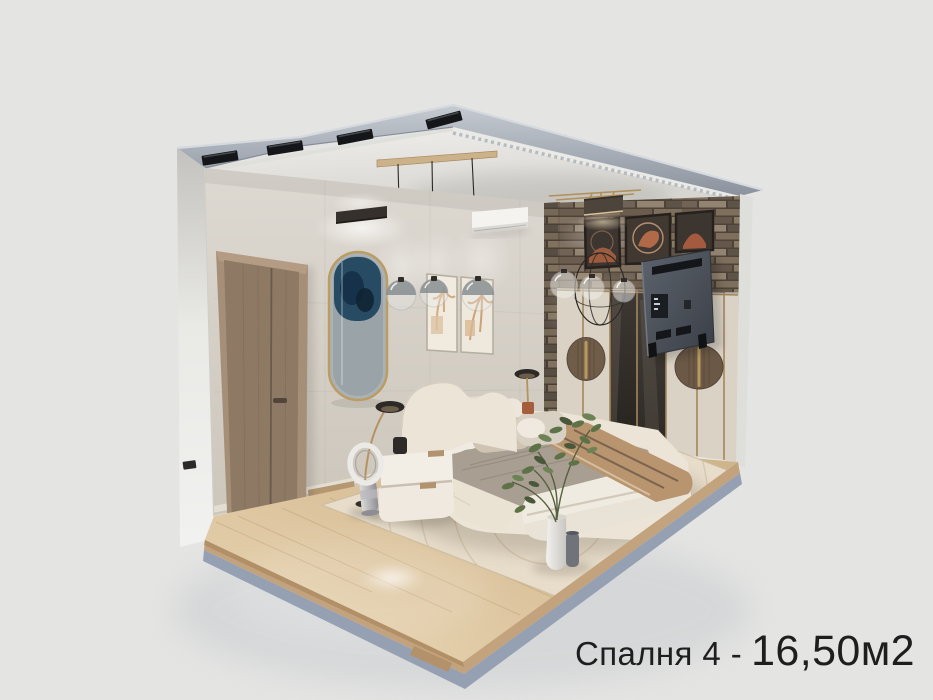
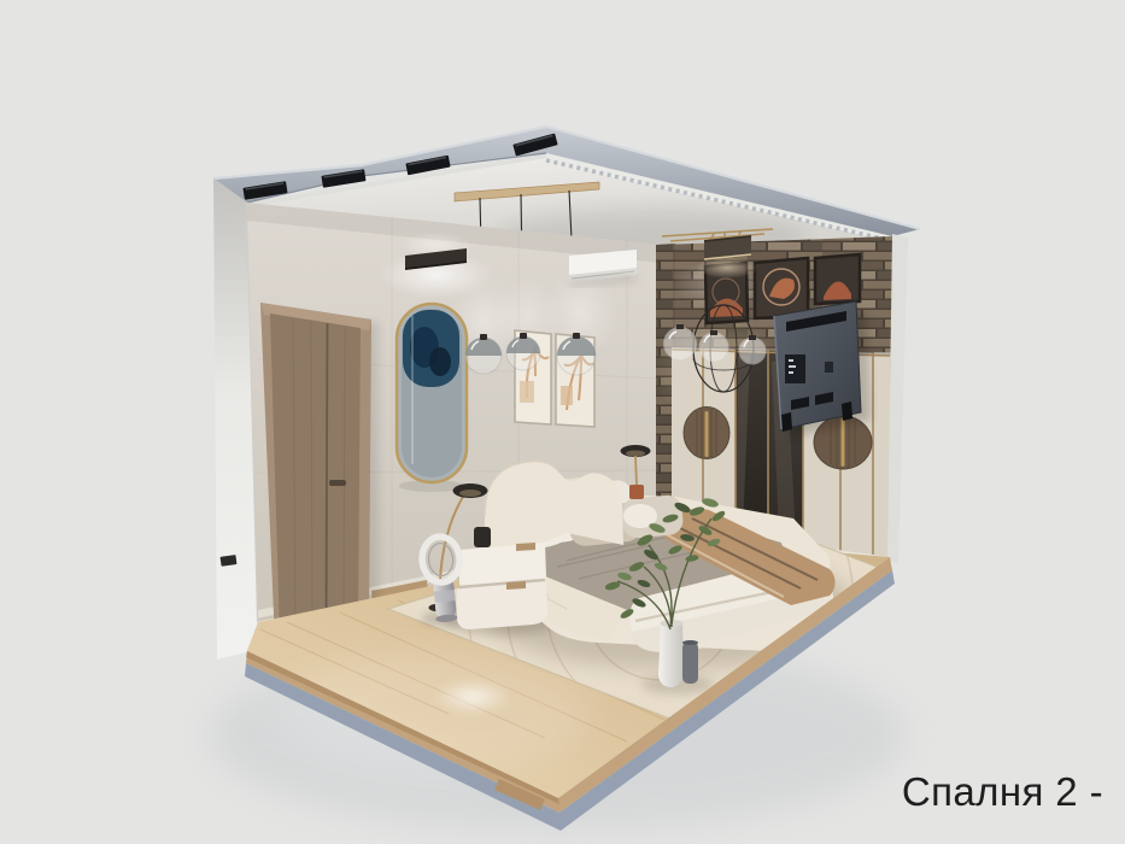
- Спалня 4 -
+ Спалня 2 -
- 16,50м2
